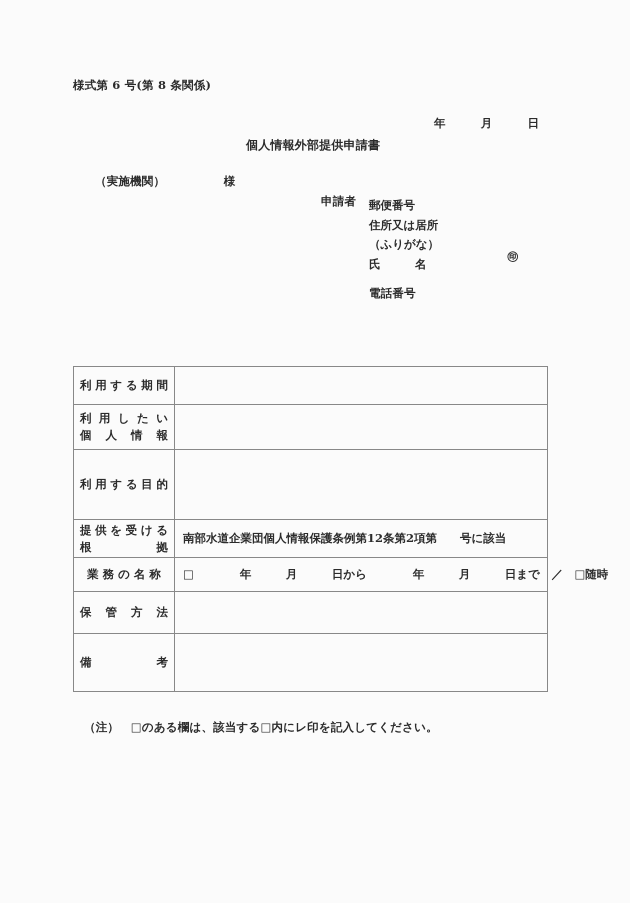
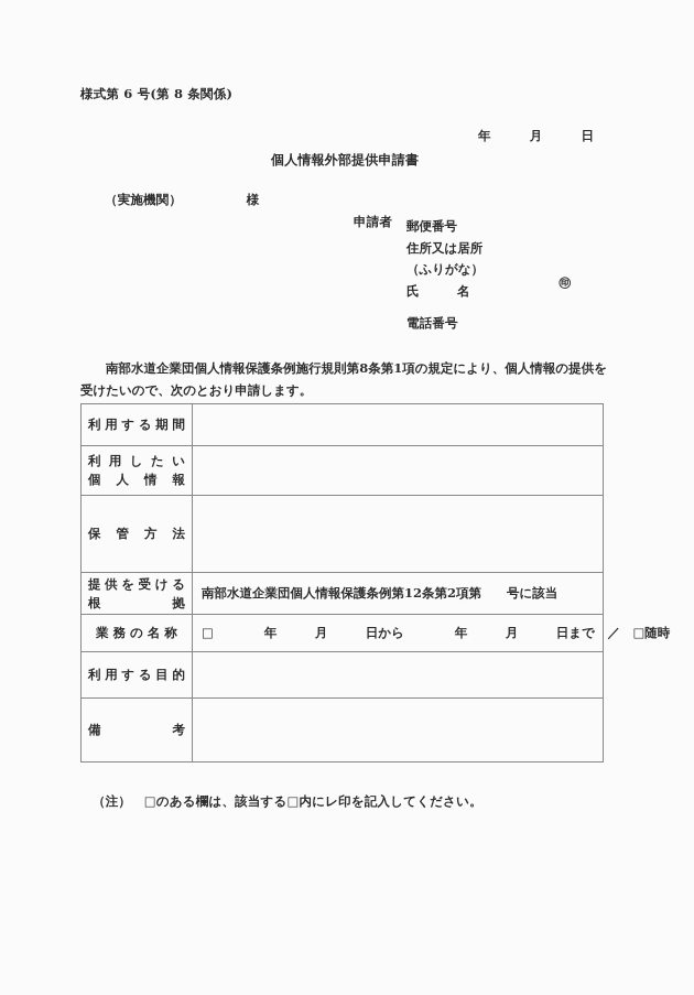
  様式第 6 号(第 8 条関係)
  年 月 日
  個人情報外部提供申請書
  （実施機関） 様
  申請者
  郵便番号
  住所又は居所
  （ふりがな）
  氏 名
  ㊞
  電話番号
+ 南部水道企業団個人情報保護条例施行規則第8条第1項の規定により、個人情報の提供を受けたいので、次のとおり申請します。
  利用する期間
  利 用 し た い 個 人 情 報
- 利用する目的
+ 保 管 方 法
  提供を受ける 根 拠	南部水道企業団個人情報保護条例第12条第2項第 号に該当
  業 務 の 名 称	□ 年 月 日から 年 月 日まで ／ □随時
- 保 管 方 法
+ 利用する目的
  備 考
  （注） □のある欄は、該当する□内にレ印を記入してください。
